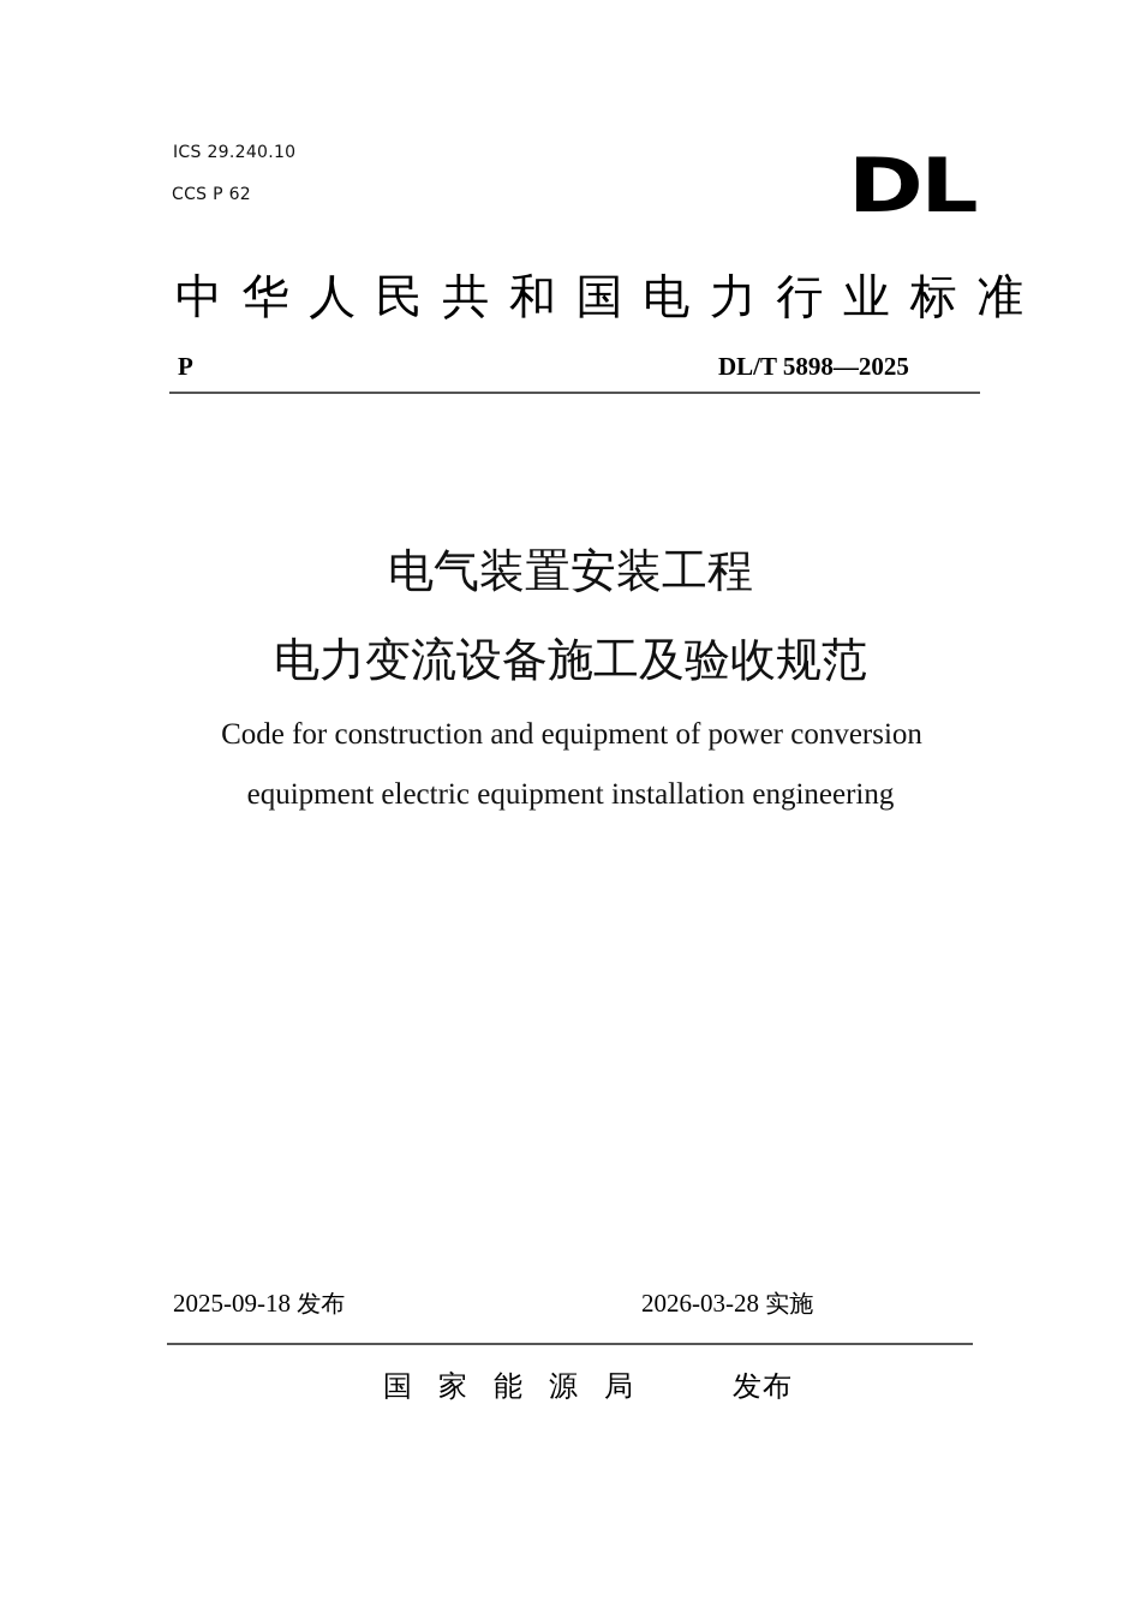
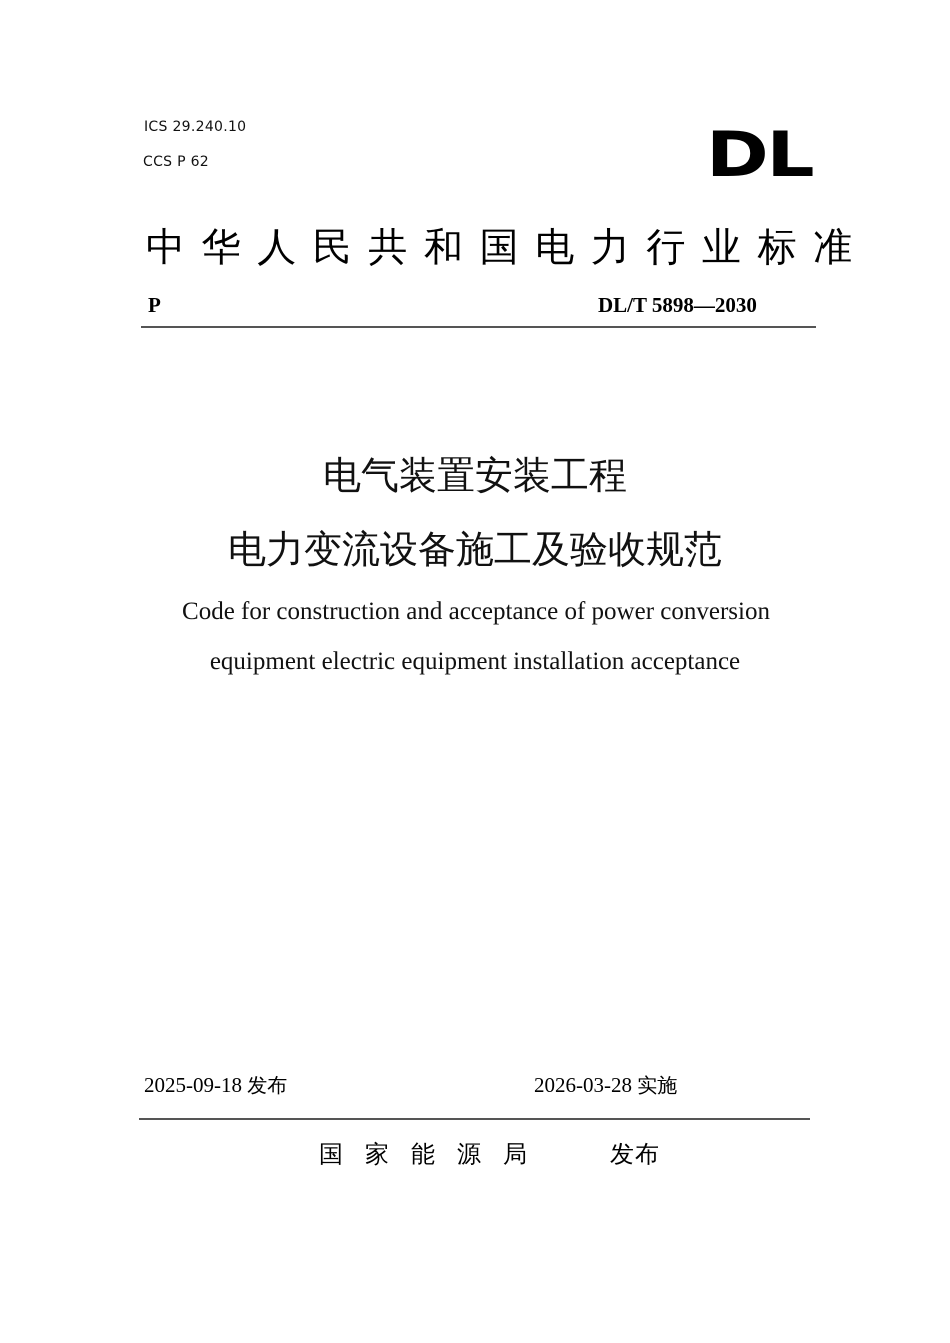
  ICS 29.240.10
  CCS P 62
  DL
  中华人民共和国电力行业标准
  P
- DL/T 5898—2025
+ DL/T 5898—2030
  电气装置安装工程
  电力变流设备施工及验收规范
- Code for construction and equipment of power conversion
+ Code for construction and acceptance of power conversion
- equipment electric equipment installation engineering
+ equipment electric equipment installation acceptance
  2025-09-18 发布
  2026-03-28 实施
  国家能源局
  发布
